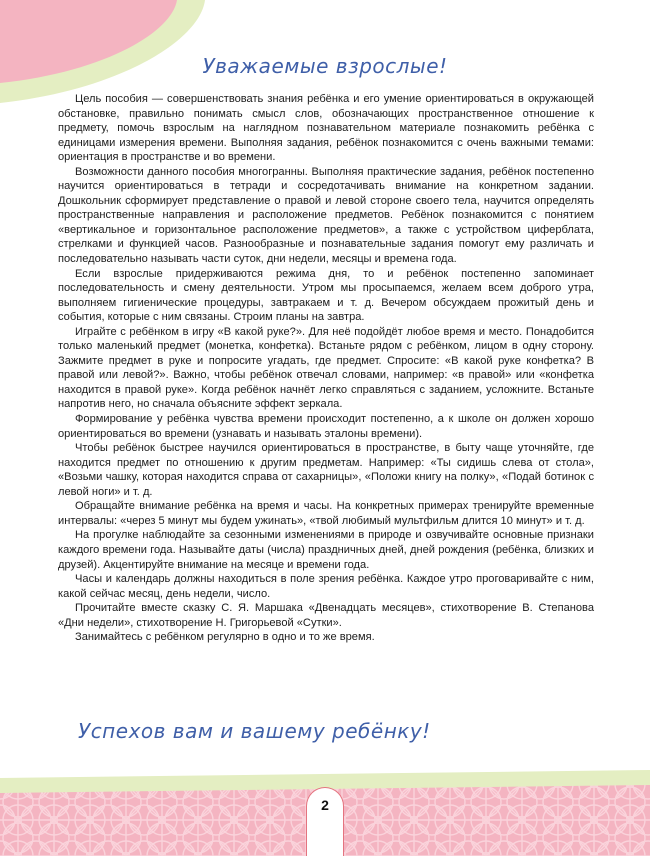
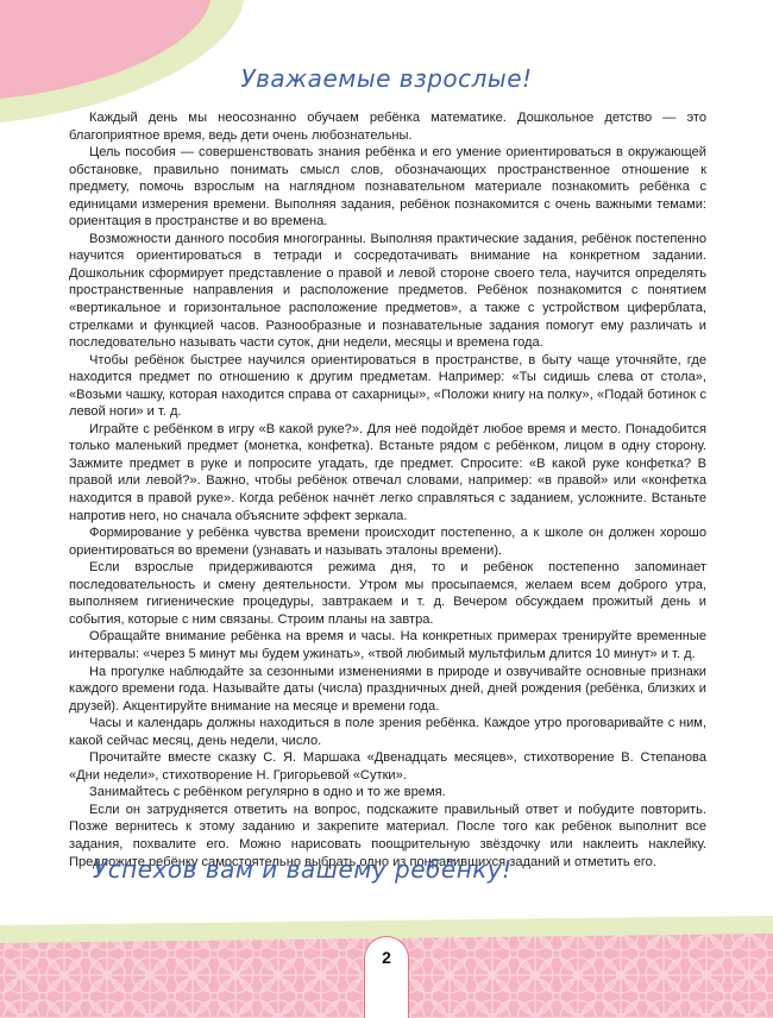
  Уважаемые взрослые!
+ Каждый день мы неосознанно обучаем ребёнка математике. Дошкольное детство — это благоприятное время, ведь дети очень любознательны.
- Цель пособия — совершенствовать знания ребёнка и его умение ориентироваться в окружающей обстановке, правильно понимать смысл слов, обозначающих пространственное отношение к предмету, помочь взрослым на наглядном познавательном материале познакомить ребёнка с единицами измерения времени. Выполняя задания, ребёнок познакомится с очень важными темами: ориентация в пространстве и во времени.
+ Цель пособия — совершенствовать знания ребёнка и его умение ориентироваться в окружающей обстановке, правильно понимать смысл слов, обозначающих пространственное отношение к предмету, помочь взрослым на наглядном познавательном материале познакомить ребёнка с единицами измерения времени. Выполняя задания, ребёнок познакомится с очень важными темами: ориентация в пространстве и во времена.
  Возможности данного пособия многогранны. Выполняя практические задания, ребёнок постепенно научится ориентироваться в тетради и сосредотачивать внимание на конкретном задании. Дошкольник сформирует представление о правой и левой стороне своего тела, научится определять пространственные направления и расположение предметов. Ребёнок познакомится с понятием «вертикальное и горизонтальное расположение предметов», а также с устройством циферблата, стрелками и функцией часов. Разнообразные и познавательные задания помогут ему различать и последовательно называть части суток, дни недели, месяцы и времена года.
- Если взрослые придерживаются режима дня, то и ребёнок постепенно запоминает последовательность и смену деятельности. Утром мы просыпаемся, желаем всем доброго утра, выполняем гигиенические процедуры, завтракаем и т. д. Вечером обсуждаем прожитый день и события, которые с ним связаны. Строим планы на завтра.
+ Чтобы ребёнок быстрее научился ориентироваться в пространстве, в быту чаще уточняйте, где находится предмет по отношению к другим предметам. Например: «Ты сидишь слева от стола», «Возьми чашку, которая находится справа от сахарницы», «Положи книгу на полку», «Подай ботинок с левой ноги» и т. д.
  Играйте с ребёнком в игру «В какой руке?». Для неё подойдёт любое время и место. Понадобится только маленький предмет (монетка, конфетка). Встаньте рядом с ребёнком, лицом в одну сторону. Зажмите предмет в руке и попросите угадать, где предмет. Спросите: «В какой руке конфетка? В правой или левой?». Важно, чтобы ребёнок отвечал словами, например: «в правой» или «конфетка находится в правой руке». Когда ребёнок начнёт легко справляться с заданием, усложните. Встаньте напротив него, но сначала объясните эффект зеркала.
  Формирование у ребёнка чувства времени происходит постепенно, а к школе он должен хорошо ориентироваться во времени (узнавать и называть эталоны времени).
- Чтобы ребёнок быстрее научился ориентироваться в пространстве, в быту чаще уточняйте, где находится предмет по отношению к другим предметам. Например: «Ты сидишь слева от стола», «Возьми чашку, которая находится справа от сахарницы», «Положи книгу на полку», «Подай ботинок с левой ноги» и т. д.
+ Если взрослые придерживаются режима дня, то и ребёнок постепенно запоминает последовательность и смену деятельности. Утром мы просыпаемся, желаем всем доброго утра, выполняем гигиенические процедуры, завтракаем и т. д. Вечером обсуждаем прожитый день и события, которые с ним связаны. Строим планы на завтра.
  Обращайте внимание ребёнка на время и часы. На конкретных примерах тренируйте временные интервалы: «через 5 минут мы будем ужинать», «твой любимый мультфильм длится 10 минут» и т. д.
  На прогулке наблюдайте за сезонными изменениями в природе и озвучивайте основные признаки каждого времени года. Называйте даты (числа) праздничных дней, дней рождения (ребёнка, близких и друзей). Акцентируйте внимание на месяце и времени года.
  Часы и календарь должны находиться в поле зрения ребёнка. Каждое утро проговаривайте с ним, какой сейчас месяц, день недели, число.
  Прочитайте вместе сказку С. Я. Маршака «Двенадцать месяцев», стихотворение В. Степанова «Дни недели», стихотворение Н. Григорьевой «Сутки».
  Занимайтесь с ребёнком регулярно в одно и то же время.
+ Если он затрудняется ответить на вопрос, подскажите правильный ответ и побудите повторить. Позже вернитесь к этому заданию и закрепите материал. После того как ребёнок выполнит все задания, похвалите его. Можно нарисовать поощрительную звёздочку или наклеить наклейку. Предложите ребёнку самостоятельно выбрать одно из понравившихся заданий и отметить его.
  Успехов вам и вашему ребёнку!
  2
